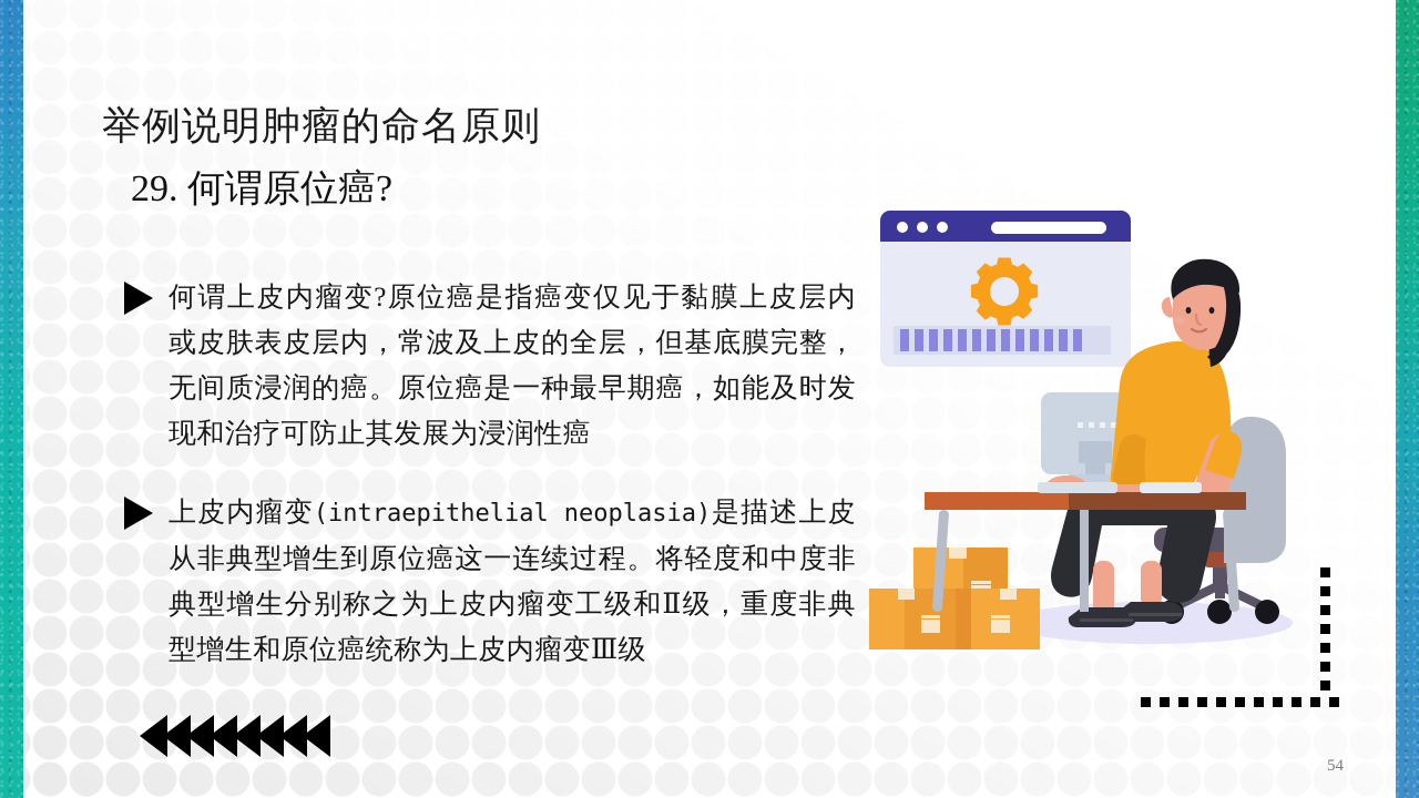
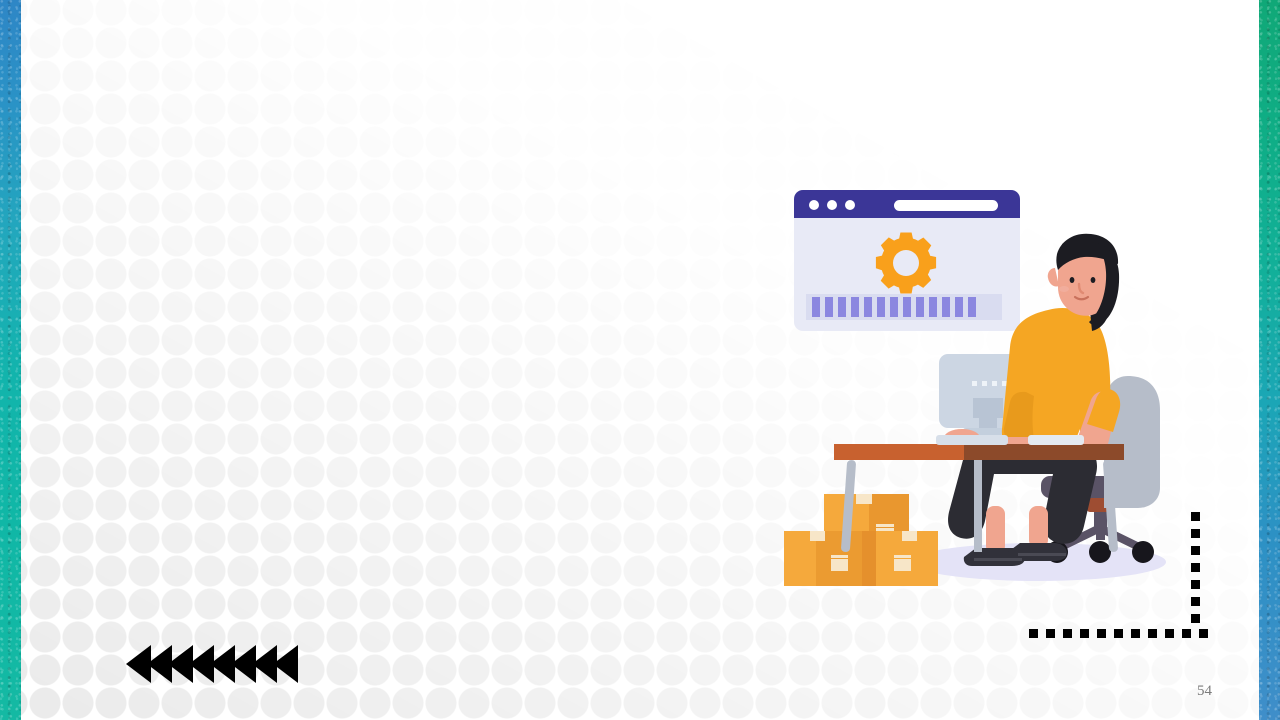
- 举例说明肿瘤的命名原则
- 29. 何谓原位癌?
- 何谓上皮内瘤变?原位癌是指癌变仅见于黏膜上皮层内或皮肤表皮层内，常波及上皮的全层，但基底膜完整，无间质浸润的癌。原位癌是一种最早期癌，如能及时发现和治疗可防止其发展为浸润性癌
- 上皮内瘤变(intraepithelial neoplasia)是描述上皮从非典型增生到原位癌这一连续过程。将轻度和中度非典型增生分别称之为上皮内瘤变工级和Ⅱ级，重度非典型增生和原位癌统称为上皮内瘤变Ⅲ级
  54
